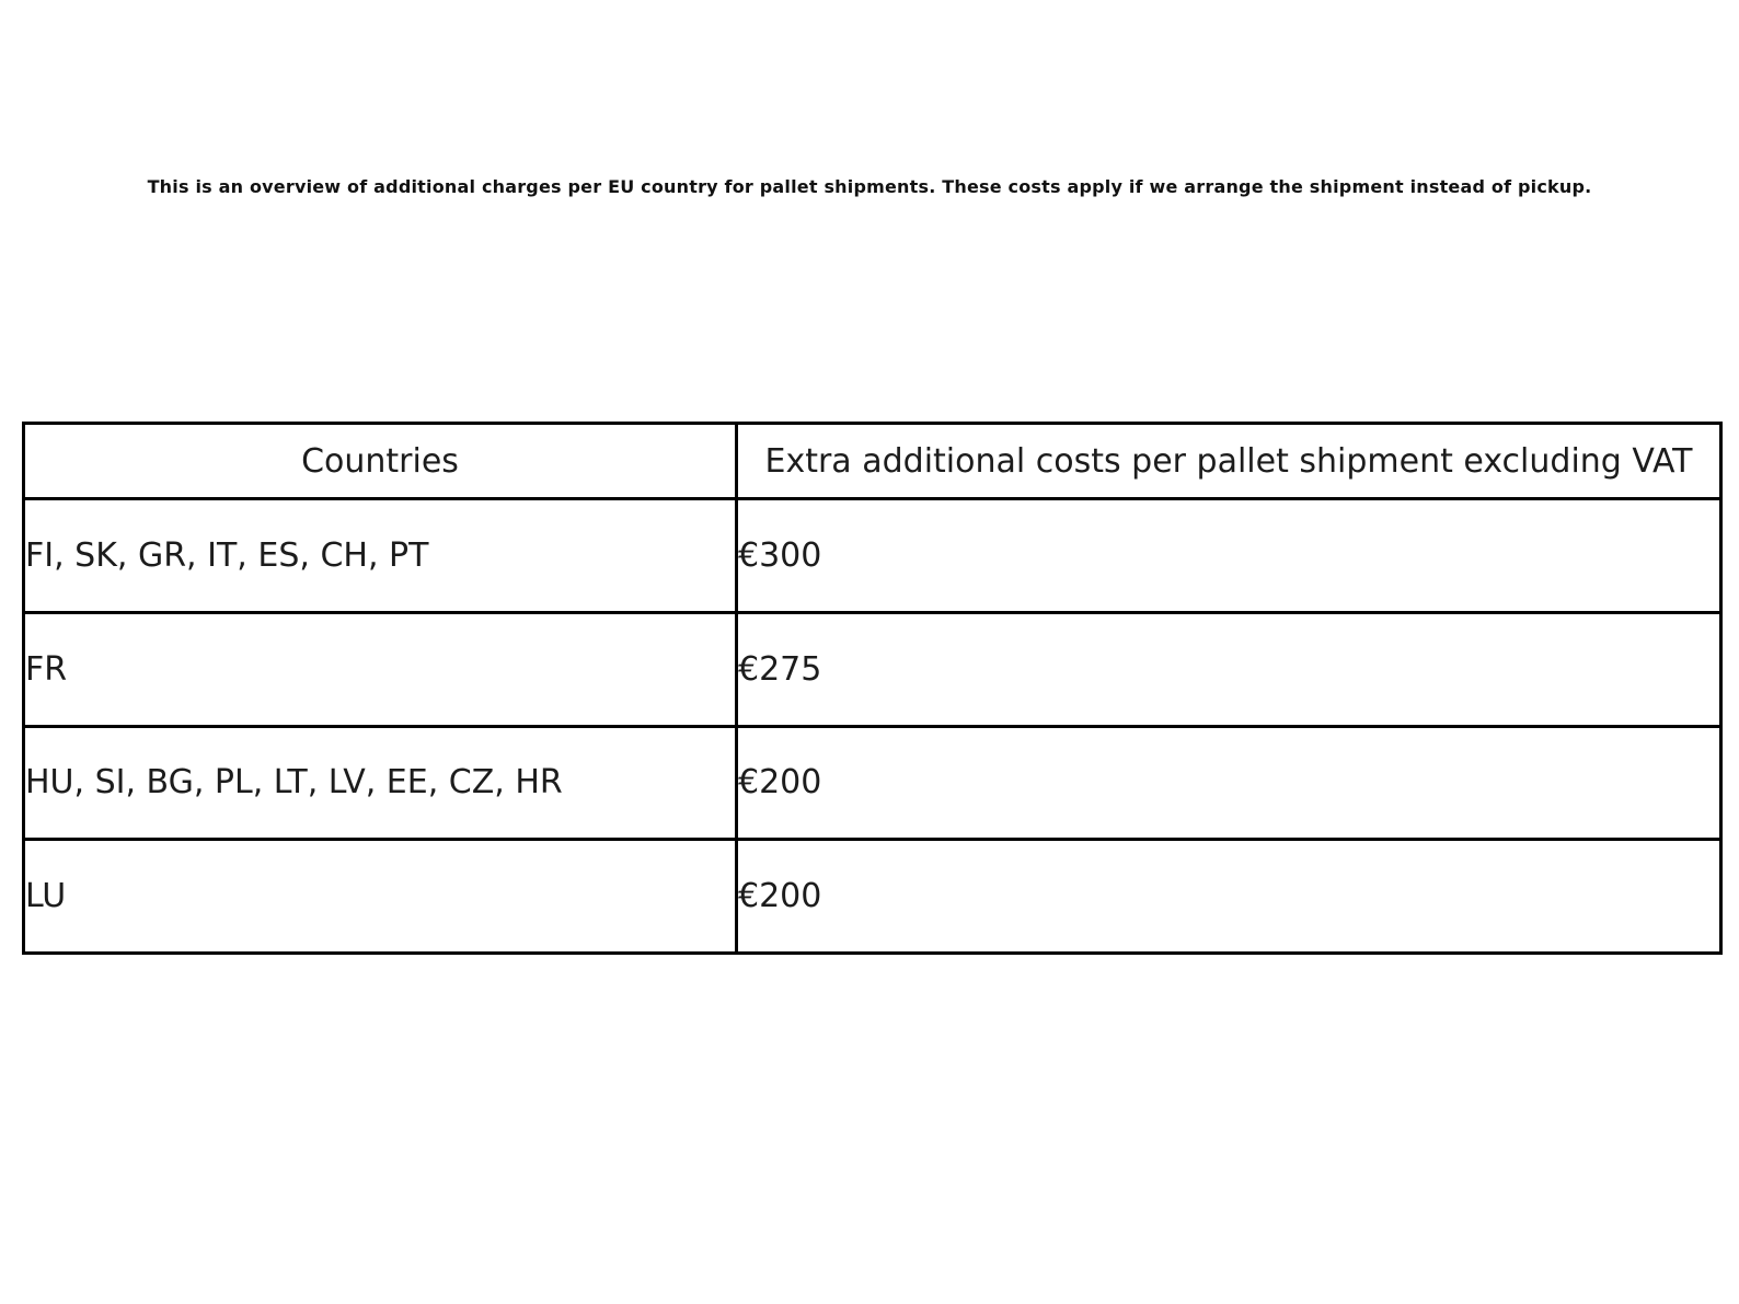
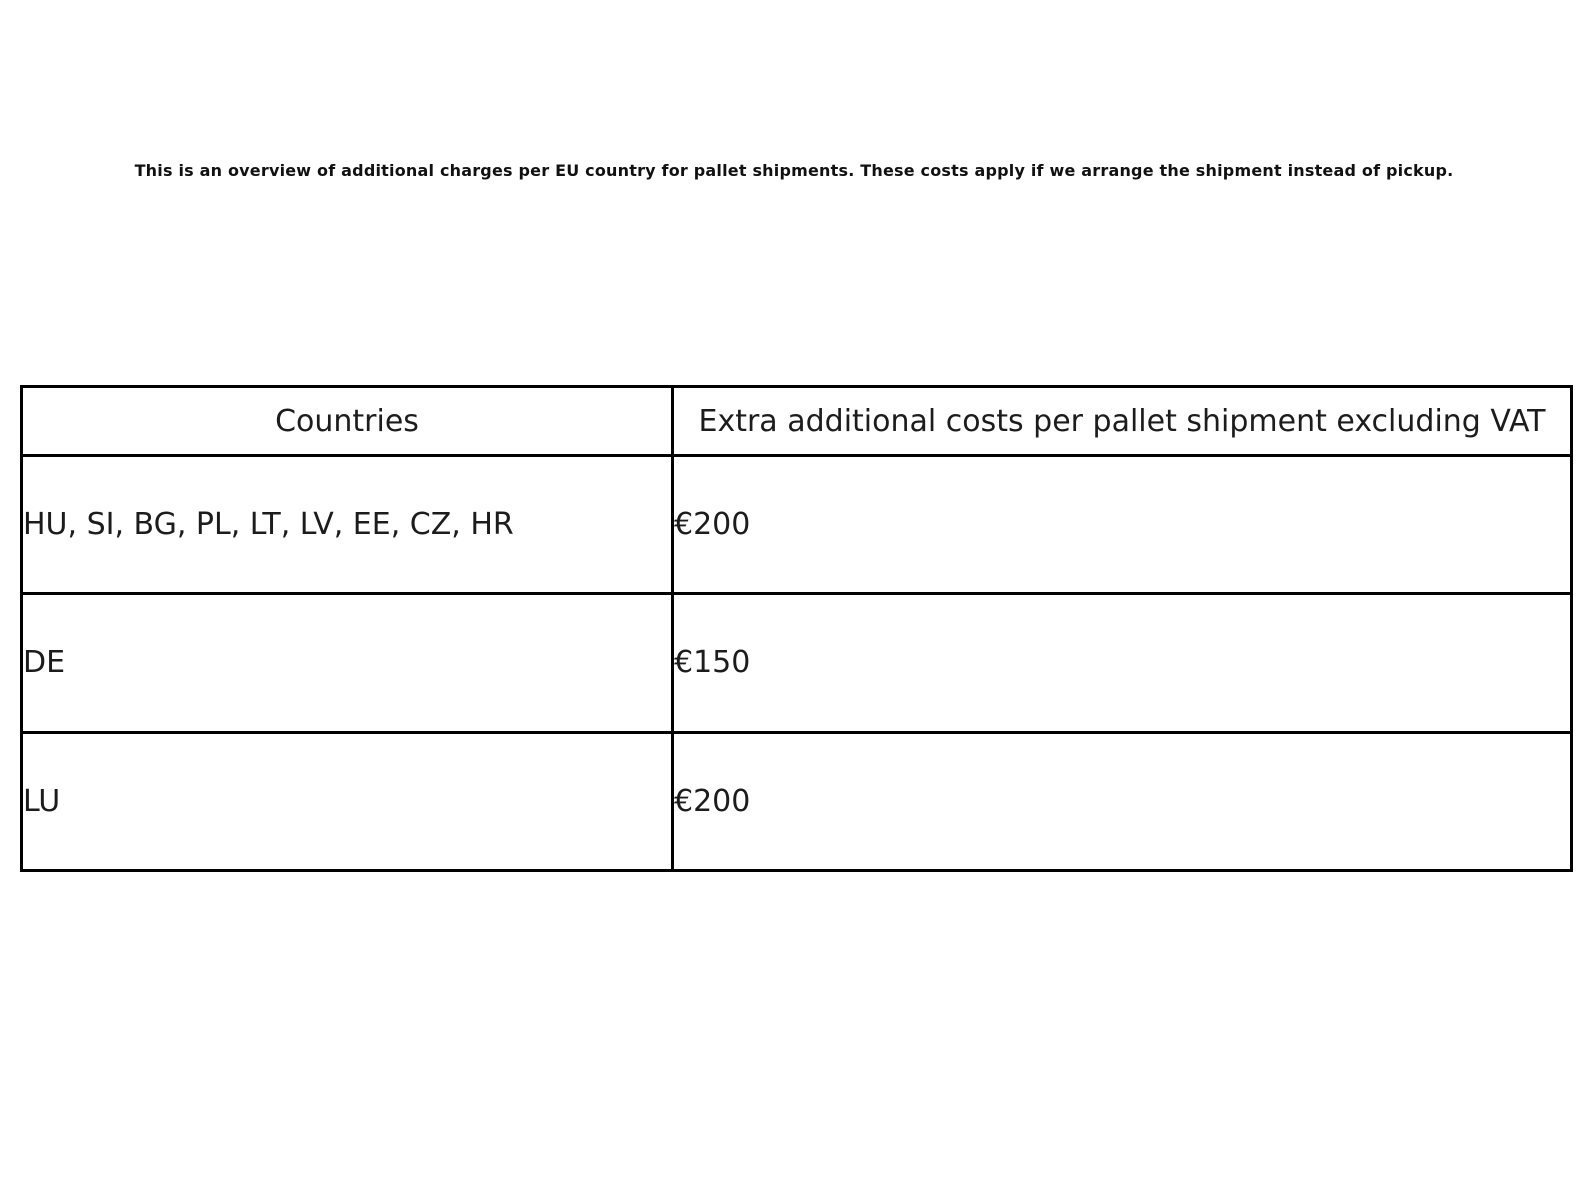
  This is an overview of additional charges per EU country for pallet shipments. These costs apply if we arrange the shipment instead of pickup.
  Countries	Extra additional costs per pallet shipment excluding VAT
- FI, SK, GR, IT, ES, CH, PT	€300
- FR	€275
  HU, SI, BG, PL, LT, LV, EE, CZ, HR	€200
+ DE	€150
  LU	€200
